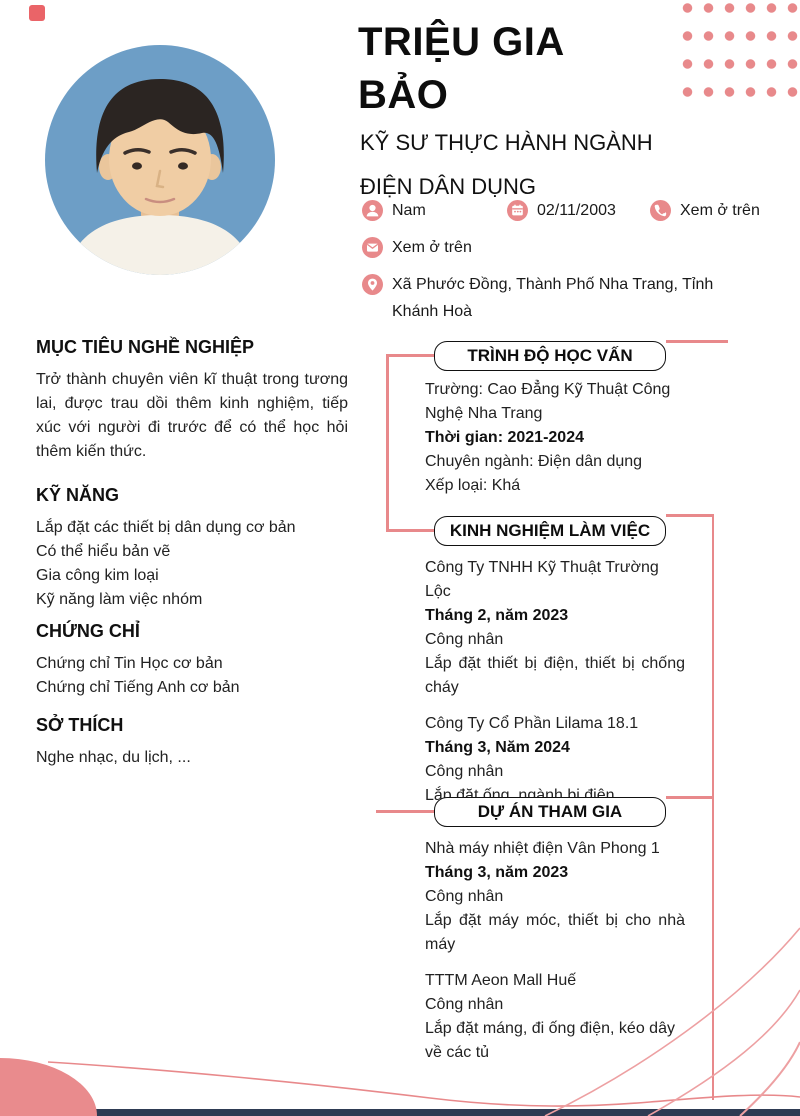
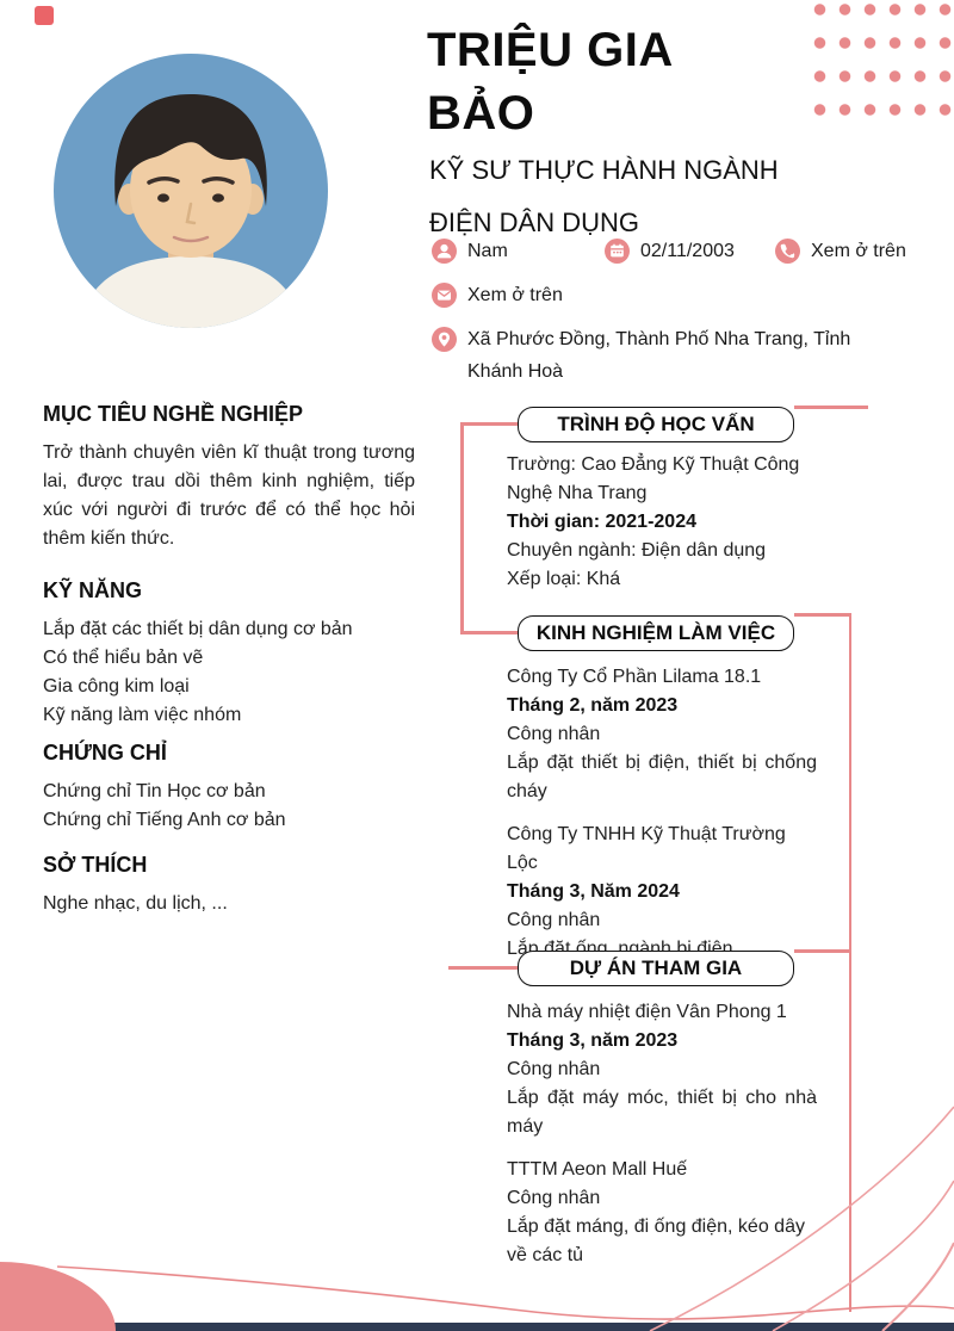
  TRIỆU GIA BẢO
  KỸ SƯ THỰC HÀNH NGÀNH ĐIỆN DÂN DỤNG
  Nam
  02/11/2003
  Xem ở trên
  Xem ở trên
  Xã Phước Đồng, Thành Phố Nha Trang, Tỉnh Khánh Hoà
  MỤC TIÊU NGHỀ NGHIỆP
  Trở thành chuyên viên kĩ thuật trong tương lai, được trau dồi thêm kinh nghiệm, tiếp xúc với người đi trước để có thể học hỏi thêm kiến thức.
  KỸ NĂNG
  Lắp đặt các thiết bị dân dụng cơ bản
  Có thể hiểu bản vẽ
  Gia công kim loại
  Kỹ năng làm việc nhóm
  CHỨNG CHỈ
  Chứng chỉ Tin Học cơ bản
  Chứng chỉ Tiếng Anh cơ bản
  SỞ THÍCH
  Nghe nhạc, du lịch, ...
  TRÌNH ĐỘ HỌC VẤN
  Trường: Cao Đẳng Kỹ Thuật Công Nghệ Nha Trang
  Thời gian: 2021-2024
  Chuyên ngành: Điện dân dụng
  Xếp loại: Khá
  KINH NGHIỆM LÀM VIỆC
- Công Ty TNHH Kỹ Thuật Trường Lộc
+ Công Ty Cổ Phần Lilama 18.1
  Tháng 2, năm 2023
  Công nhân
  Lắp đặt thiết bị điện, thiết bị chống cháy
- Công Ty Cổ Phần Lilama 18.1
+ Công Ty TNHH Kỹ Thuật Trường Lộc
  Tháng 3, Năm 2024
  Công nhân
  Lắp đặt ống, ngành bị điện
  DỰ ÁN THAM GIA
  Nhà máy nhiệt điện Vân Phong 1
  Tháng 3, năm 2023
  Công nhân
  Lắp đặt máy móc, thiết bị cho nhà máy
  TTTM Aeon Mall Huế
  Công nhân
  Lắp đặt máng, đi ống điện, kéo dây về các tủ
